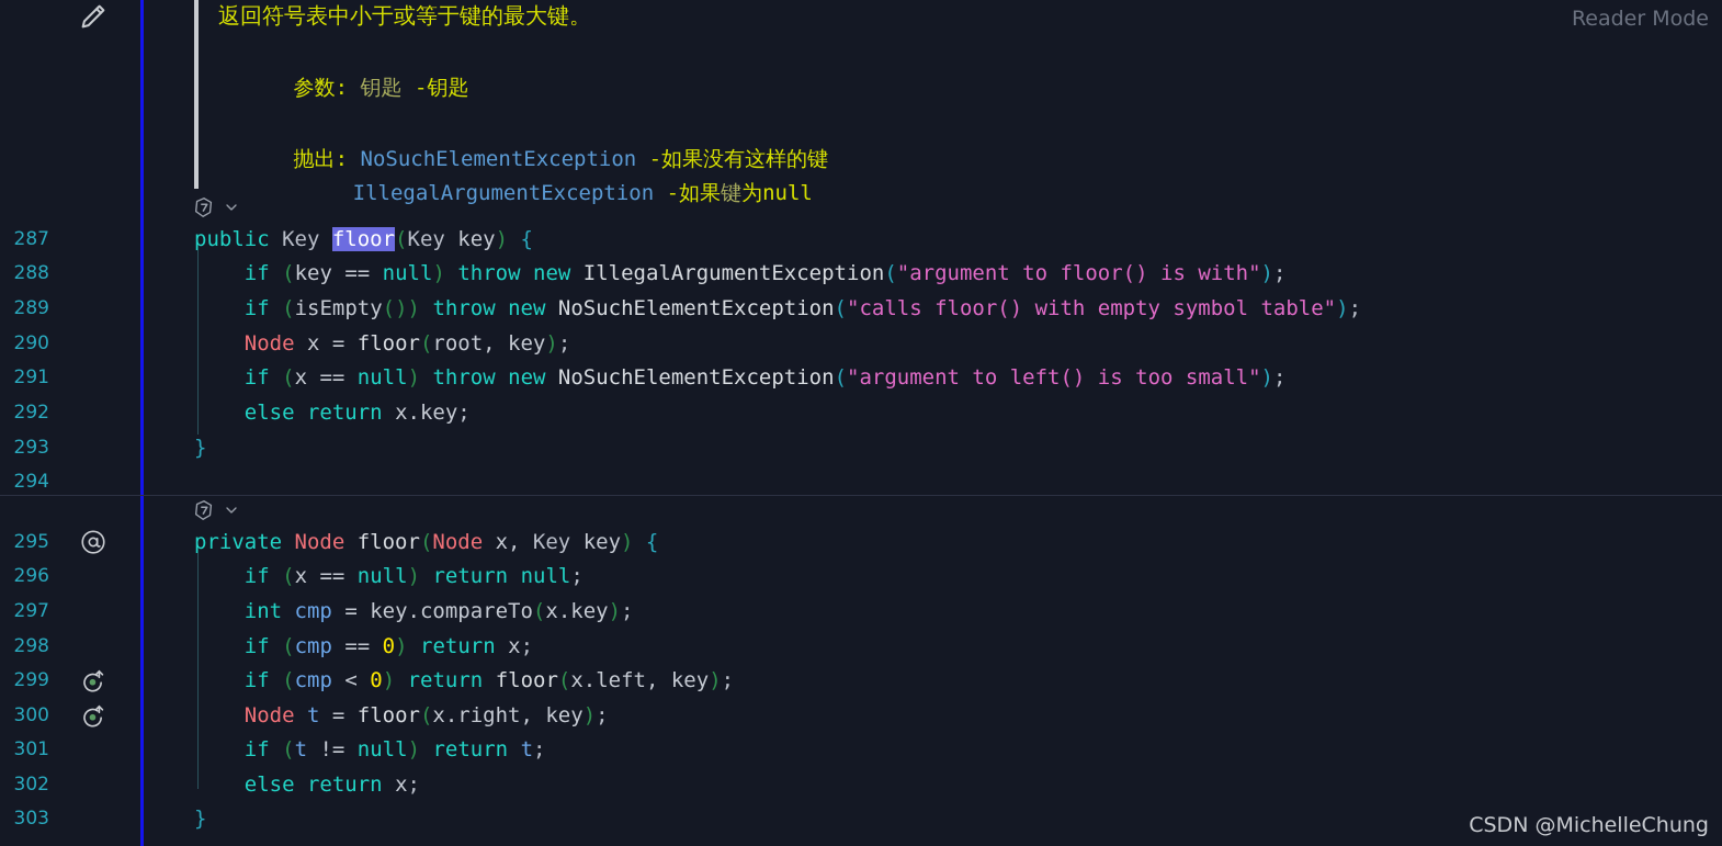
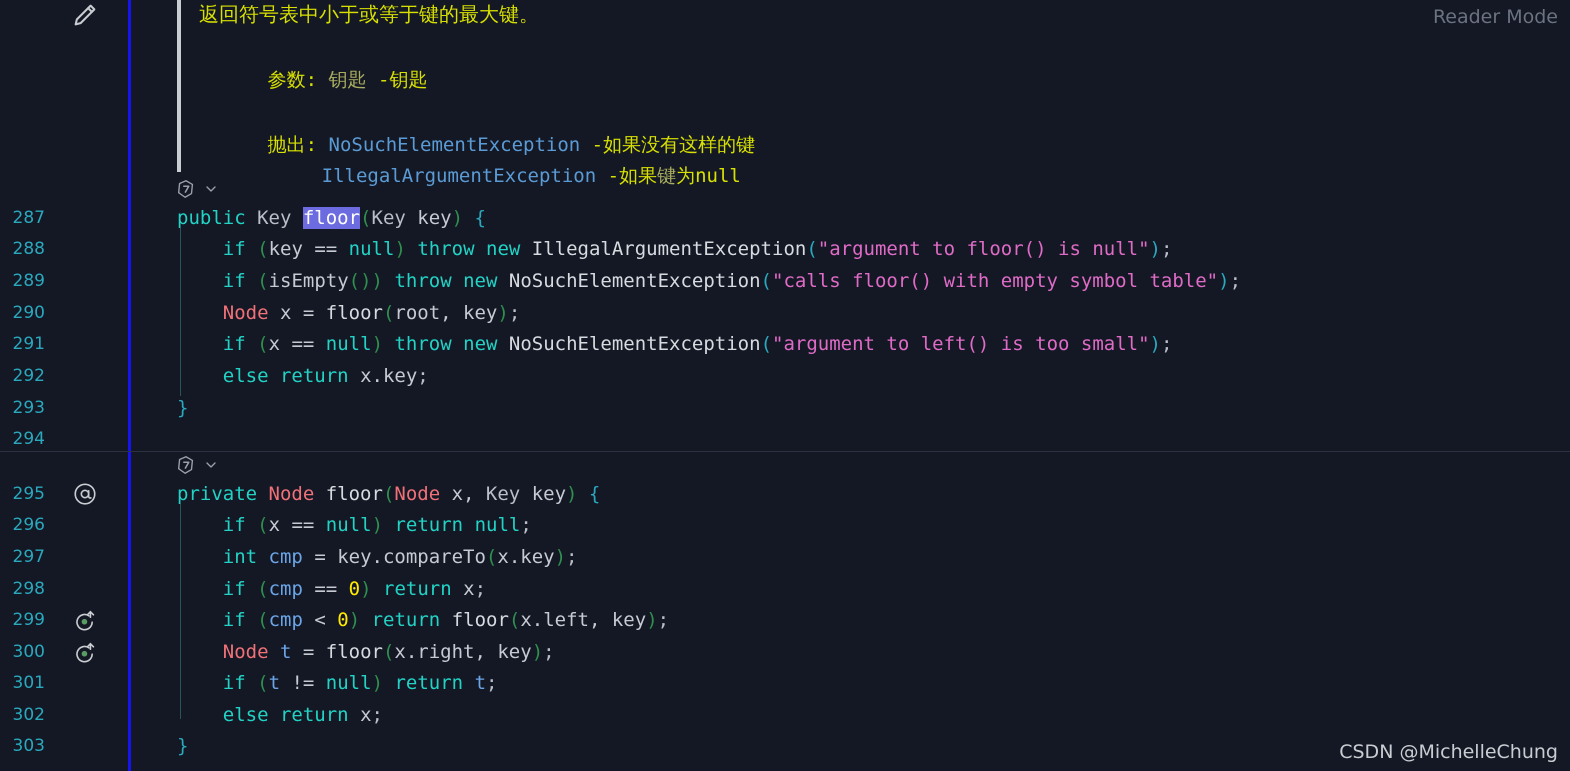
  287
  288
  289
  290
  291
  292
  293
  294
  295
  296
  297
  298
  299
  300
  301
  302
  303
  返回符号表中小于或等于键的最大键。
  参数: 钥匙 -钥匙
  抛出: NoSuchElementException -如果没有这样的键
  IllegalArgumentException -如果键为null
  public Key floor(Key key) {
- if (key == null) throw new IllegalArgumentException("argument to floor() is with");
+ if (key == null) throw new IllegalArgumentException("argument to floor() is null");
  if (isEmpty()) throw new NoSuchElementException("calls floor() with empty symbol table");
  Node x = floor(root, key);
  if (x == null) throw new NoSuchElementException("argument to left() is too small");
  else return x.key;
  }
  private Node floor(Node x, Key key) {
  if (x == null) return null;
  int cmp = key.compareTo(x.key);
  if (cmp == 0) return x;
  if (cmp < 0) return floor(x.left, key);
  Node t = floor(x.right, key);
  if (t != null) return t;
  else return x;
  }
  Reader Mode
  CSDN @MichelleChung
